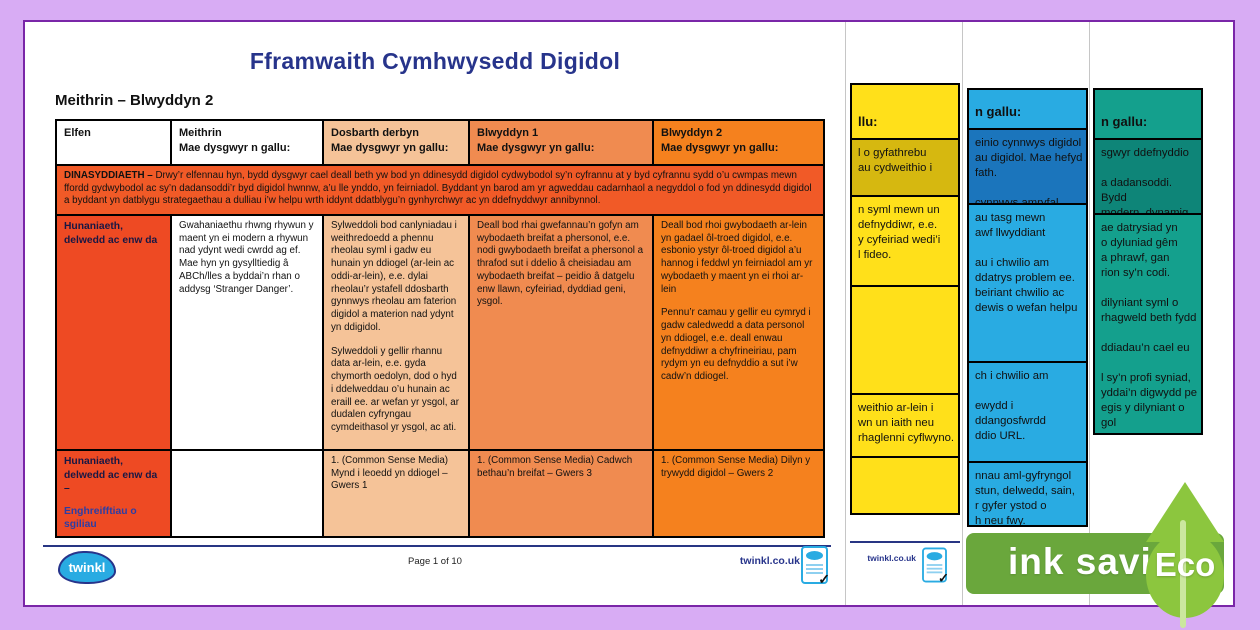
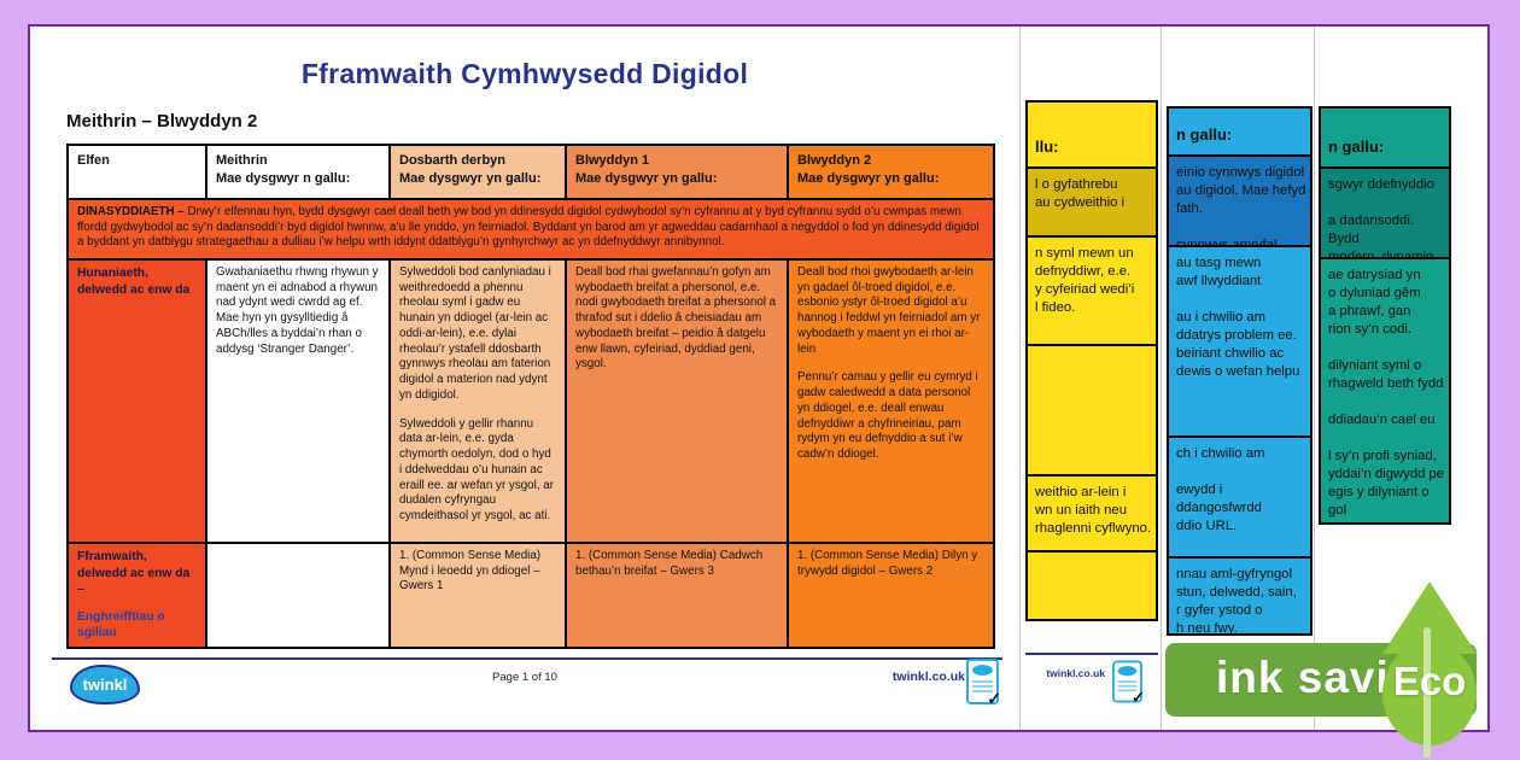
  Fframwaith Cymhwysedd Digidol
  Meithrin – Blwyddyn 2
  Elfen	Meithrin Mae dysgwyr n gallu:	Dosbarth derbyn Mae dysgwyr yn gallu:	Blwyddyn 1 Mae dysgwyr yn gallu:	Blwyddyn 2 Mae dysgwyr yn gallu:
  DINASYDDIAETH – Drwy’r elfennau hyn, bydd dysgwyr cael deall beth yw bod yn ddinesydd digidol cydwybodol sy’n cyfrannu at y byd cyfrannu sydd o’u cwmpas mewn ffordd gydwybodol ac sy’n dadansoddi’r byd digidol hwnnw, a’u lle ynddo, yn feirniadol. Byddant yn barod am yr agweddau cadarnhaol a negyddol o fod yn ddinesydd digidol a byddant yn datblygu strategaethau a dulliau i’w helpu wrth iddynt ddatblygu’n gynhyrchwyr ac yn ddefnyddwyr annibynnol.
- Hunaniaeth, delwedd ac enw da	Gwahaniaethu rhwng rhywun y maent yn ei modern a rhywun nad ydynt wedi cwrdd ag ef. Mae hyn yn gysylltiedig â ABCh/lles a byddai’n rhan o addysg ‘Stranger Danger’.	Sylweddoli bod canlyniadau i weithredoedd a phennu rheolau syml i gadw eu hunain yn ddiogel (ar-lein ac oddi-ar-lein), e.e. dylai rheolau’r ystafell ddosbarth gynnwys rheolau am faterion digidol a materion nad ydynt yn ddigidol. Sylweddoli y gellir rhannu data ar-lein, e.e. gyda chymorth oedolyn, dod o hyd i ddelweddau o’u hunain ac eraill ee. ar wefan yr ysgol, ar dudalen cyfryngau cymdeithasol yr ysgol, ac ati.	Deall bod rhai gwefannau’n gofyn am wybodaeth breifat a phersonol, e.e. nodi gwybodaeth breifat a phersonol a thrafod sut i ddelio â cheisiadau am wybodaeth breifat – peidio â datgelu enw llawn, cyfeiriad, dyddiad geni, ysgol.	Deall bod rhoi gwybodaeth ar-lein yn gadael ôl-troed digidol, e.e. esbonio ystyr ôl-troed digidol a’u hannog i feddwl yn feirniadol am yr wybodaeth y maent yn ei rhoi ar-lein Pennu’r camau y gellir eu cymryd i gadw caledwedd a data personol yn ddiogel, e.e. deall enwau defnyddiwr a chyfrineiriau, pam rydym yn eu defnyddio a sut i’w cadw’n ddiogel.
+ Hunaniaeth, delwedd ac enw da	Gwahaniaethu rhwng rhywun y maent yn ei adnabod a rhywun nad ydynt wedi cwrdd ag ef. Mae hyn yn gysylltiedig â ABCh/lles a byddai’n rhan o addysg ‘Stranger Danger’.	Sylweddoli bod canlyniadau i weithredoedd a phennu rheolau syml i gadw eu hunain yn ddiogel (ar-lein ac oddi-ar-lein), e.e. dylai rheolau’r ystafell ddosbarth gynnwys rheolau am faterion digidol a materion nad ydynt yn ddigidol. Sylweddoli y gellir rhannu data ar-lein, e.e. gyda chymorth oedolyn, dod o hyd i ddelweddau o’u hunain ac eraill ee. ar wefan yr ysgol, ar dudalen cyfryngau cymdeithasol yr ysgol, ac ati.	Deall bod rhai gwefannau’n gofyn am wybodaeth breifat a phersonol, e.e. nodi gwybodaeth breifat a phersonol a thrafod sut i ddelio â cheisiadau am wybodaeth breifat – peidio â datgelu enw llawn, cyfeiriad, dyddiad geni, ysgol.	Deall bod rhoi gwybodaeth ar-lein yn gadael ôl-troed digidol, e.e. esbonio ystyr ôl-troed digidol a’u hannog i feddwl yn feirniadol am yr wybodaeth y maent yn ei rhoi ar-lein Pennu’r camau y gellir eu cymryd i gadw caledwedd a data personol yn ddiogel, e.e. deall enwau defnyddiwr a chyfrineiriau, pam rydym yn eu defnyddio a sut i’w cadw’n ddiogel.
- Hunaniaeth, delwedd ac enw da – Enghreifftiau o sgiliau		1. (Common Sense Media) Mynd i leoedd yn ddiogel – Gwers 1	1. (Common Sense Media) Cadwch bethau’n breifat – Gwers 3	1. (Common Sense Media) Dilyn y trywydd digidol – Gwers 2
+ Fframwaith, delwedd ac enw da – Enghreifftiau o sgiliau		1. (Common Sense Media) Mynd i leoedd yn ddiogel – Gwers 1	1. (Common Sense Media) Cadwch bethau’n breifat – Gwers 3	1. (Common Sense Media) Dilyn y trywydd digidol – Gwers 2
  twinkl
  Page 1 of 10
  twinkl.co.uk
  ✓
  llu:
  l o gyfathrebu
  au cydweithio i
  n syml mewn un
  defnyddiwr, e.e.
  y cyfeiriad wedi’i
  l fideo.
  weithio ar-lein i
  wn un iaith neu
  rhaglenni cyflwyno.
  twinkl.co.uk
  ✓
  n gallu:
  einio cynnwys digidol
  au digidol. Mae hefyd
  fath.
  cynnwys amryfal
  au tasg mewn
  awf llwyddiant
  au i chwilio am
  ddatrys problem ee.
  beiriant chwilio ac
  dewis o wefan helpu
  ch i chwilio am
  ewydd i ddangosfwrdd
  ddio URL.
  nnau aml-gyfryngol
  stun, delwedd, sain,
  r gyfer ystod o
  h neu fwy.
  n gallu:
  sgwyr ddefnyddio
  a dadansoddi. Bydd
  modern, dynamig.
  ae datrysiad yn
  o dyluniad gêm
  a phrawf, gan
  rion sy’n codi.
  dilyniant syml o
  rhagweld beth fydd
  ddiadau’n cael eu
  l sy’n profi syniad,
  yddai’n digwydd pe
  egis y dilyniant o
  gol
  ink savi
  Eco
